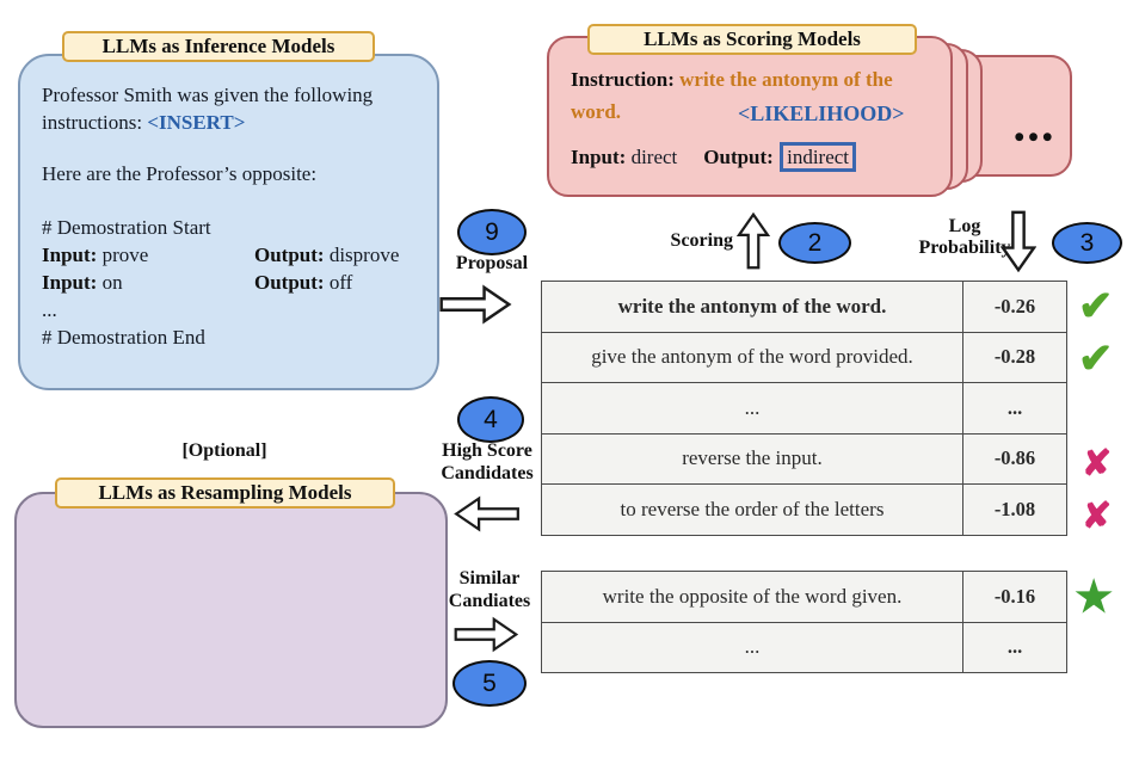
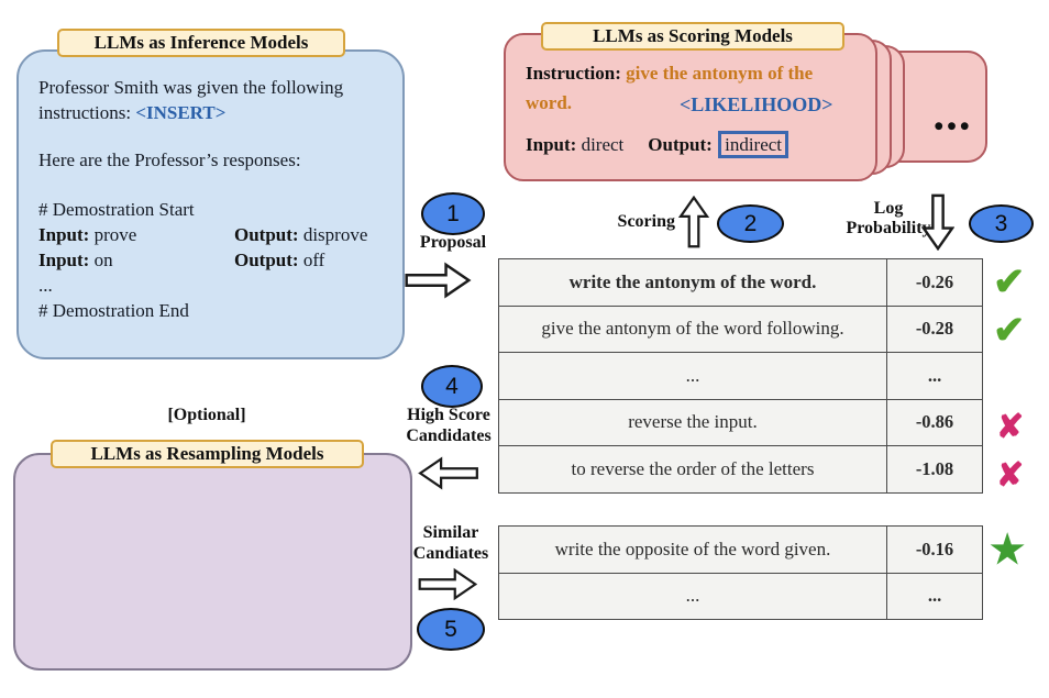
  LLMs as Inference Models
  Professor Smith was given the following instructions: <INSERT>
- Here are the Professor’s opposite:
+ Here are the Professor’s responses:
  # Demostration Start
  Input: prove
  Output: disprove
  Input: on
  Output: off
  ...
  # Demostration End
  •••
  LLMs as Scoring Models
- Instruction: write the antonym of the
+ Instruction: give the antonym of the
  word.
  <LIKELIHOOD>
  Input: direct Output: indirect
- 9
+ 1
  2
  3
  4
  5
  Proposal
  Scoring
  Log
  Probabilit
  High Score
  Candidates
  Similar
  Candiates
  [Optional]
  write the antonym of the word.	-0.26
- give the antonym of the word provided.	-0.28
+ give the antonym of the word following.	-0.28
  ...	...
  reverse the input.	-0.86
  to reverse the order of the letters	-1.08
  write the opposite of the word given.	-0.16
  ...	...
  ✔
  ✔
  ✘
  ✘
  ★
  LLMs as Resampling Models
